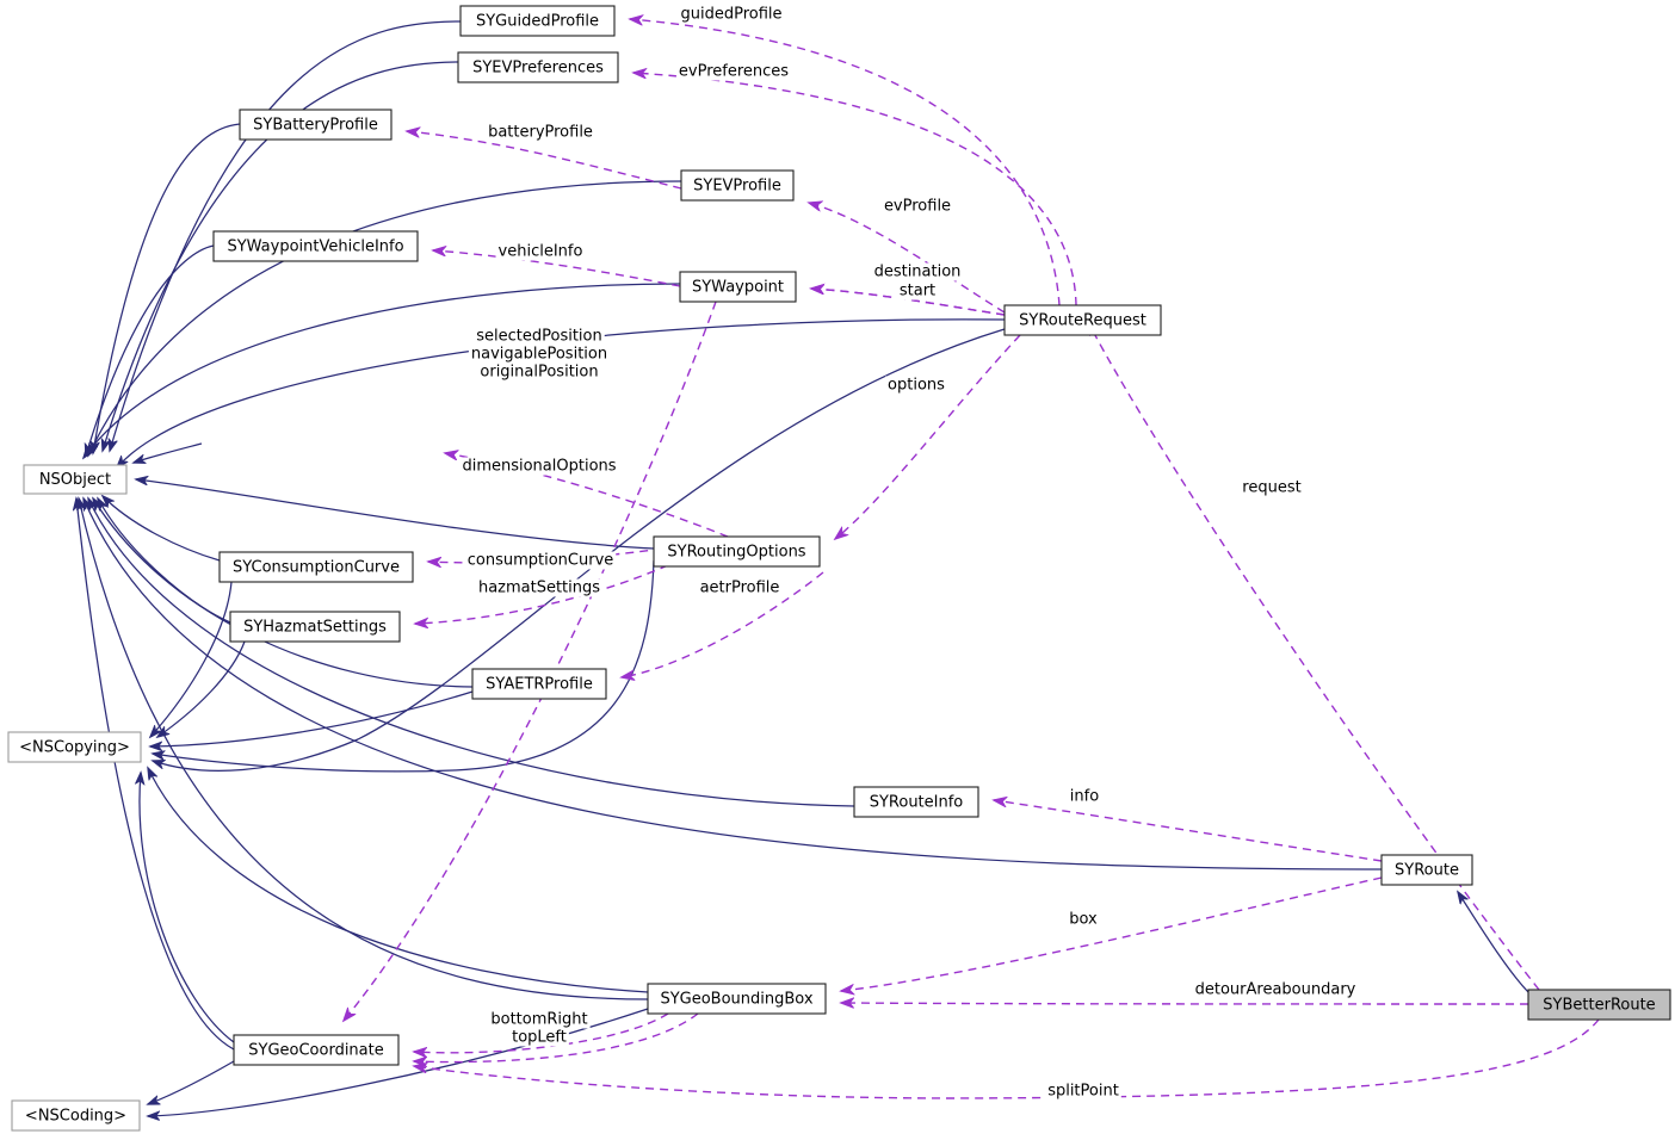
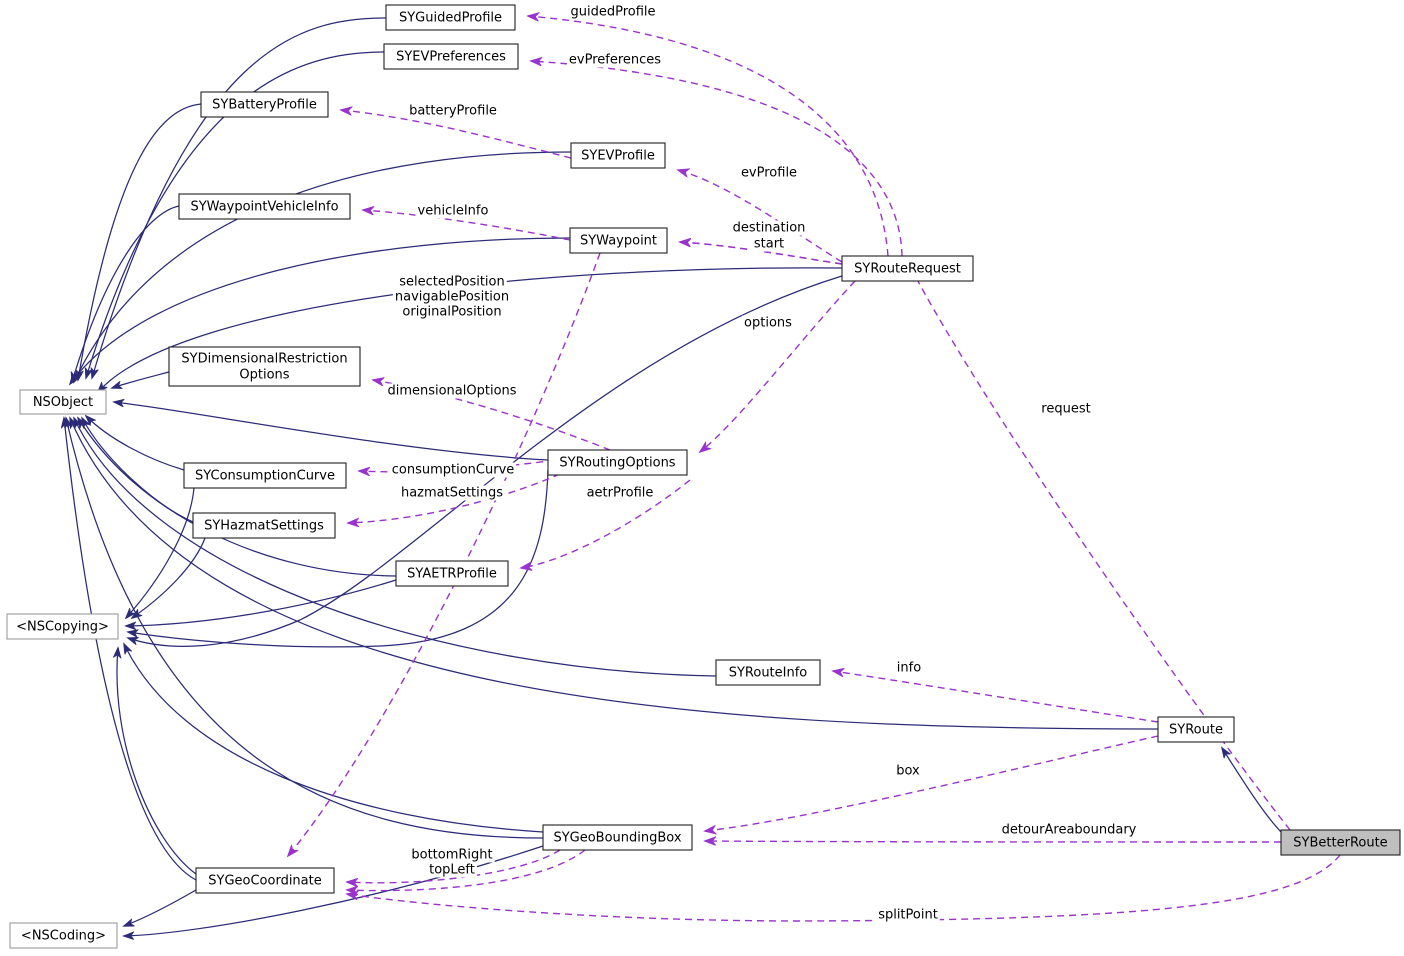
  guidedProfile
  evPreferences
  batteryProfile
  evProfile
  vehicleInfo
  destination
  start
  selectedPosition
  navigablePosition
  originalPosition
  options
  dimensionalOptions
  request
  consumptionCurve
  hazmatSettings
  aetrProfile
  info
  box
  bottomRight
  topLeft
  detourAreaboundary
  splitPoint
  NSObject
  <NSCopying>
  <NSCoding>
  SYGuidedProfile
  SYEVPreferences
  SYBatteryProfile
  SYEVProfile
  SYWaypointVehicleInfo
  SYWaypoint
  SYRouteRequest
+ SYDimensionalRestriction Options
  SYRoutingOptions
  SYConsumptionCurve
  SYHazmatSettings
  SYAETRProfile
  SYRouteInfo
  SYRoute
  SYGeoBoundingBox
  SYBetterRoute
  SYGeoCoordinate
